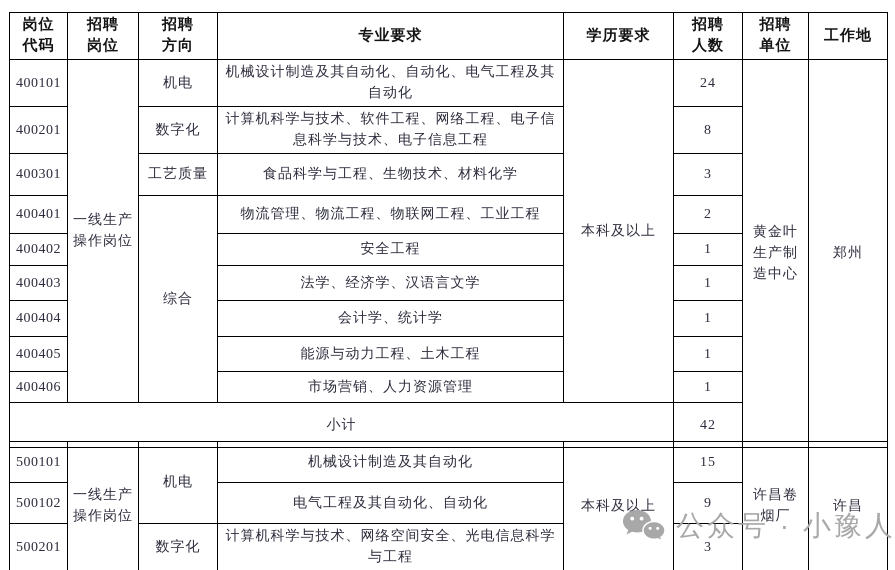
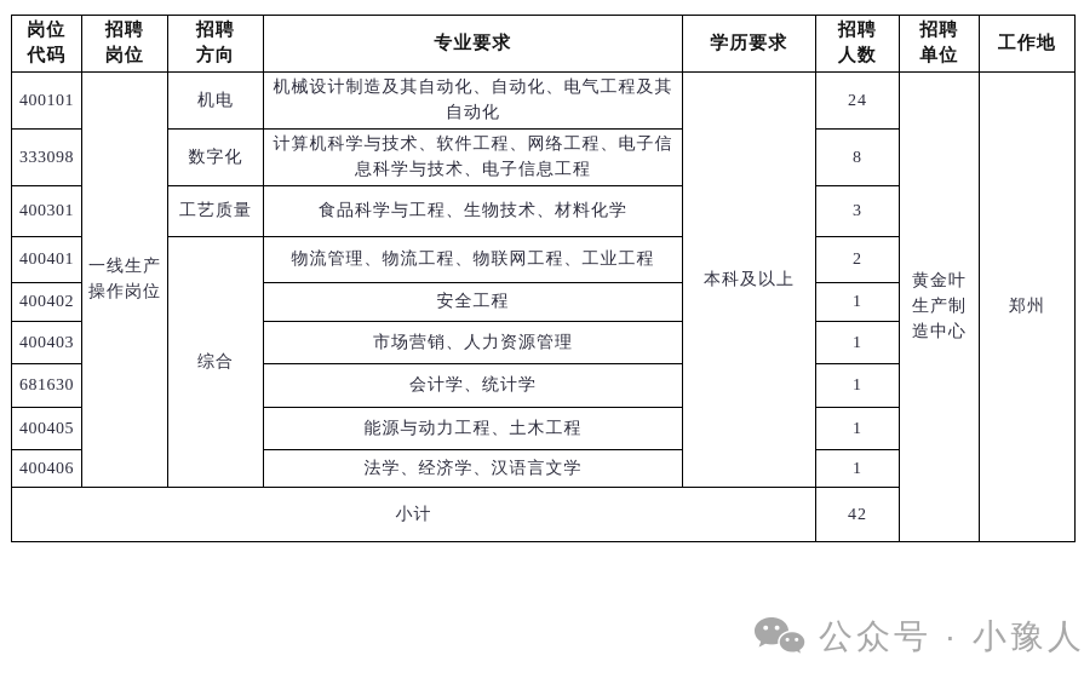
  岗位 代码	招聘 岗位	招聘 方向	专业要求	学历要求	招聘 人数	招聘 单位	工作地
  400101	一线生产操作岗位	机电	机械设计制造及其自动化、自动化、电气工程及其自动化	本科及以上	24	黄金叶生产制造中心	郑州
- 400201	数字化	计算机科学与技术、软件工程、网络工程、电子信息科学与技术、电子信息工程	8
+ 333098	数字化	计算机科学与技术、软件工程、网络工程、电子信息科学与技术、电子信息工程	8
  400301	工艺质量	食品科学与工程、生物技术、材料化学	3
  400401	综合	物流管理、物流工程、物联网工程、工业工程	2
  400402	安全工程	1
- 400403	法学、经济学、汉语言文学	1
+ 400403	市场营销、人力资源管理	1
- 400404	会计学、统计学	1
+ 681630	会计学、统计学	1
  400405	能源与动力工程、土木工程	1
- 400406	市场营销、人力资源管理	1
+ 400406	法学、经济学、汉语言文学	1
  小计	42
- 500101	一线生产操作岗位	机电	机械设计制造及其自动化	本科及以上	15	许昌卷烟厂	许昌
- 500102	电气工程及其自动化、自动化	9
- 500201	数字化	计算机科学与技术、网络空间安全、光电信息科学与工程	3
  公众号 · 小豫人
